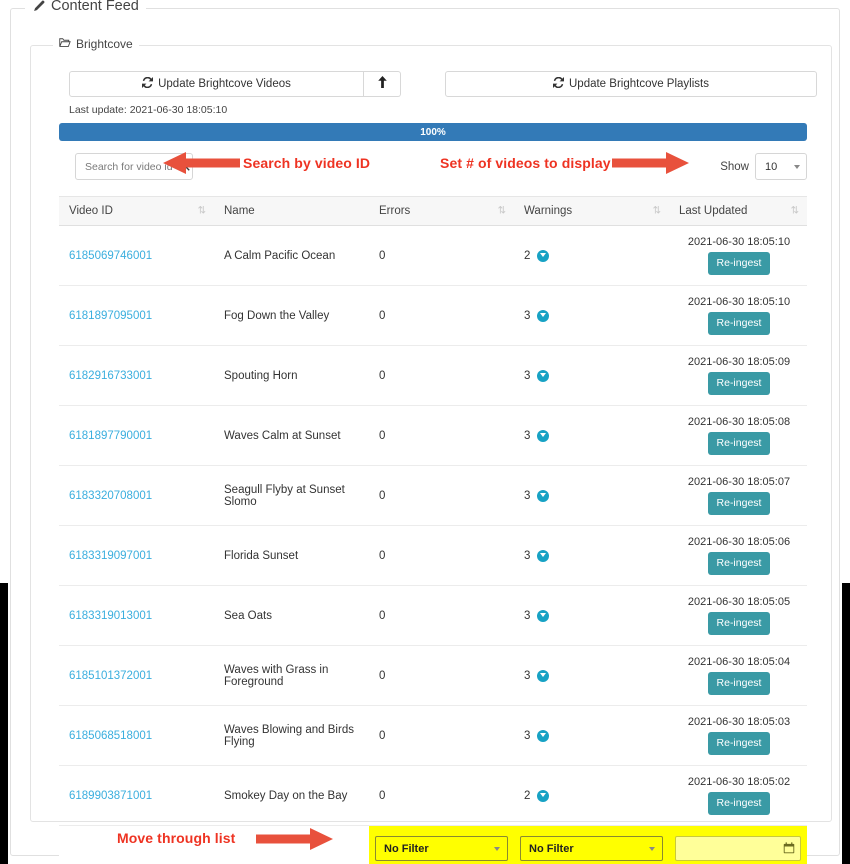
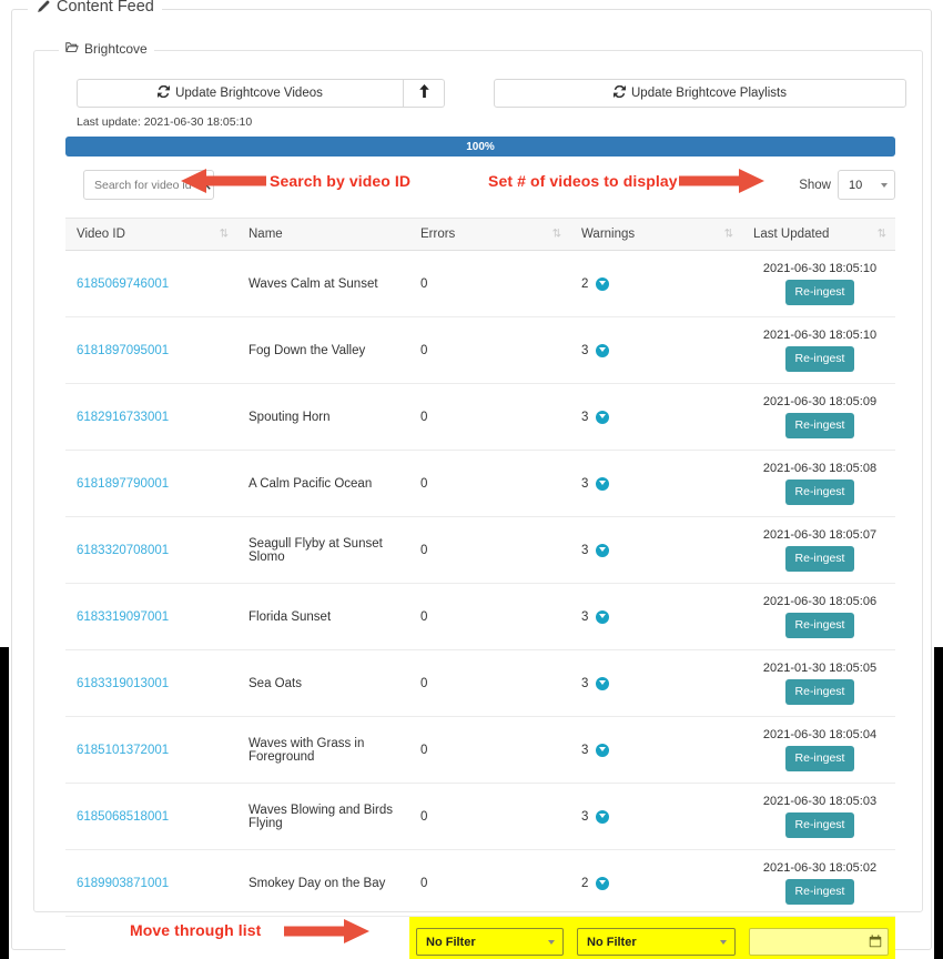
  Content Feed
  Brightcove
  Update Brightcove Videos
  Update Brightcove Playlists
  Last update: 2021-06-30 18:05:10
  100%
  Search for video id
  Show
  10
  Video ID ⇅	Name	Errors ⇅	Warnings ⇅	Last Updated ⇅
- 6185069746001	A Calm Pacific Ocean	0	2	2021-06-30 18:05:10Re-ingest
+ 6185069746001	Waves Calm at Sunset	0	2	2021-06-30 18:05:10Re-ingest
  6181897095001	Fog Down the Valley	0	3	2021-06-30 18:05:10Re-ingest
  6182916733001	Spouting Horn	0	3	2021-06-30 18:05:09Re-ingest
- 6181897790001	Waves Calm at Sunset	0	3	2021-06-30 18:05:08Re-ingest
+ 6181897790001	A Calm Pacific Ocean	0	3	2021-06-30 18:05:08Re-ingest
  6183320708001	Seagull Flyby at Sunset Slomo	0	3	2021-06-30 18:05:07Re-ingest
  6183319097001	Florida Sunset	0	3	2021-06-30 18:05:06Re-ingest
- 6183319013001	Sea Oats	0	3	2021-06-30 18:05:05Re-ingest
+ 6183319013001	Sea Oats	0	3	2021-01-30 18:05:05Re-ingest
  6185101372001	Waves with Grass in Foreground	0	3	2021-06-30 18:05:04Re-ingest
  6185068518001	Waves Blowing and Birds Flying	0	3	2021-06-30 18:05:03Re-ingest
  6189903871001	Smokey Day on the Bay	0	2	2021-06-30 18:05:02Re-ingest
  		No Filter	No Filter
  Search by video ID
  Set # of videos to display
  Move through list
